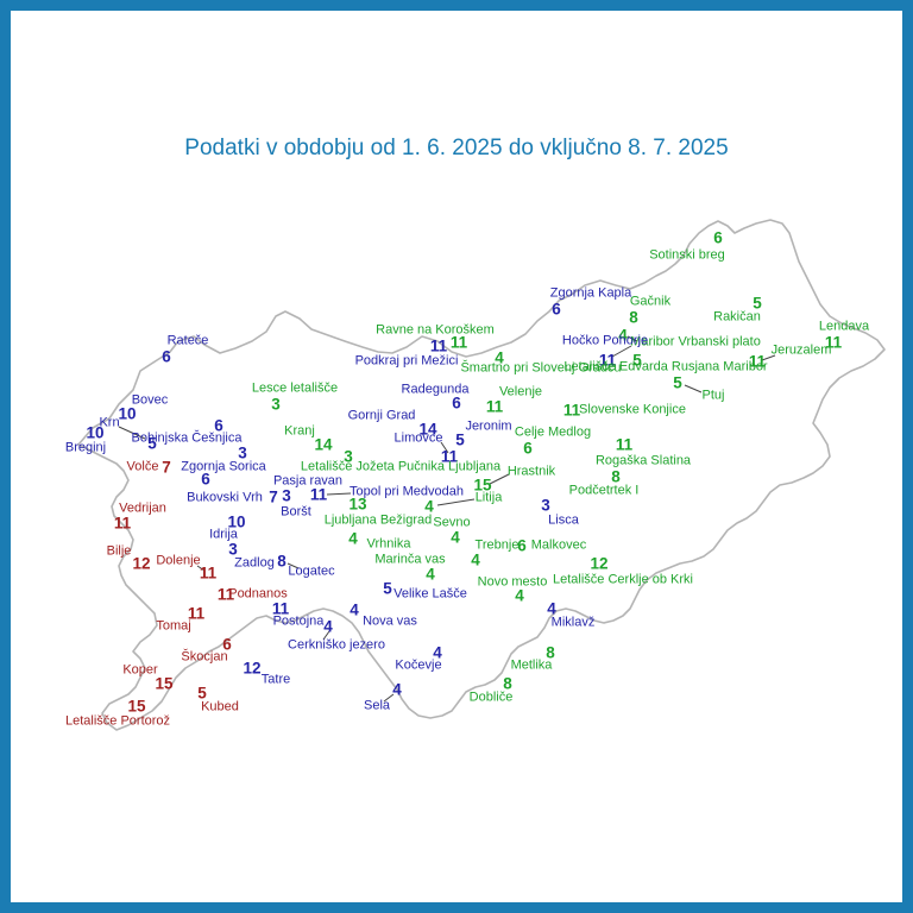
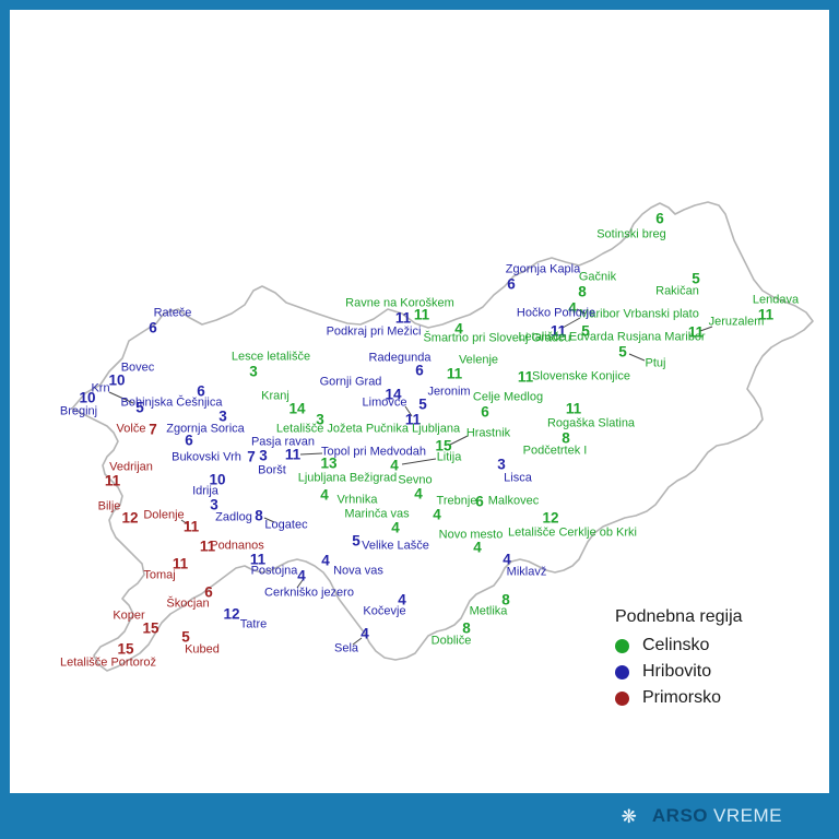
- Podatki v obdobju od 1. 6. 2025 do vključno 8. 7. 2025
  Rateče
  6
  Zgornja Kapla
  6
  Sotinski breg
  6
  Gačnik
  8
  Rakičan
  5
  Lendava
  11
  Jeruzalem
  11
  Maribor Vrbanski plato
  4
  Hočko Pohorje
  11
  Ravne na Koroškem
  11
  Podkraj pri Mežici
  11
  Šmartno pri Slovenj Gradcu
  4
  Letališče Edvarda Rusjana Maribor
  5
  Ptuj
  5
  Slovenske Konjice
  11
  Rogaška Slatina
  11
  Podčetrtek I
  8
  Velenje
  11
  Celje Medlog
  6
  Radegunda
  6
  Gornji Grad
  14
  Limovce
  11
  Jeronim
  5
  Hrastnik
  15
  Lisca
  3
  Litija
  4
  Topol pri Medvodah
  11
  Ljubljana Bežigrad
  13
  Letališče Jožeta Pučnika Ljubljana
  3
  Lesce letališče
  3
  Kranj
  14
  Bovec
  10
  Krn
  5
  Breginj
  10
  Bohinjska Češnjica
  6
  Zgornja Sorica
  3
  Bukovski Vrh
  6
  Boršt
  7
  Pasja ravan
  3
  Volče
  7
  Vedrijan
  11
  Bilje
  12
  Dolenje
  11
  Idrija
  10
  Zadlog
  3
  Logatec
  8
  Vrhnika
  4
  Podnanos
  11
  Postojna
  11
  Cerkniško jezero
  4
  Nova vas
  4
  Velike Lašče
  5
  Marinča vas
  4
  Trebnje
  4
  Malkovec
  6
  Sevno
  4
  Novo mesto
  4
  Letališče Cerklje ob Krki
  12
  Miklavž
  4
  Kočevje
  4
  Sela
  4
  Metlika
  8
  Dobliče
  8
  Tomaj
  11
  Škocjan
  6
  Koper
  15
  Kubed
  5
  Letališče Portorož
  15
  Tatre
  12
+ Podnebna regija
+ Celinsko
+ Hribovito
+ Primorsko
+ ❋
+ ARSO VREME
